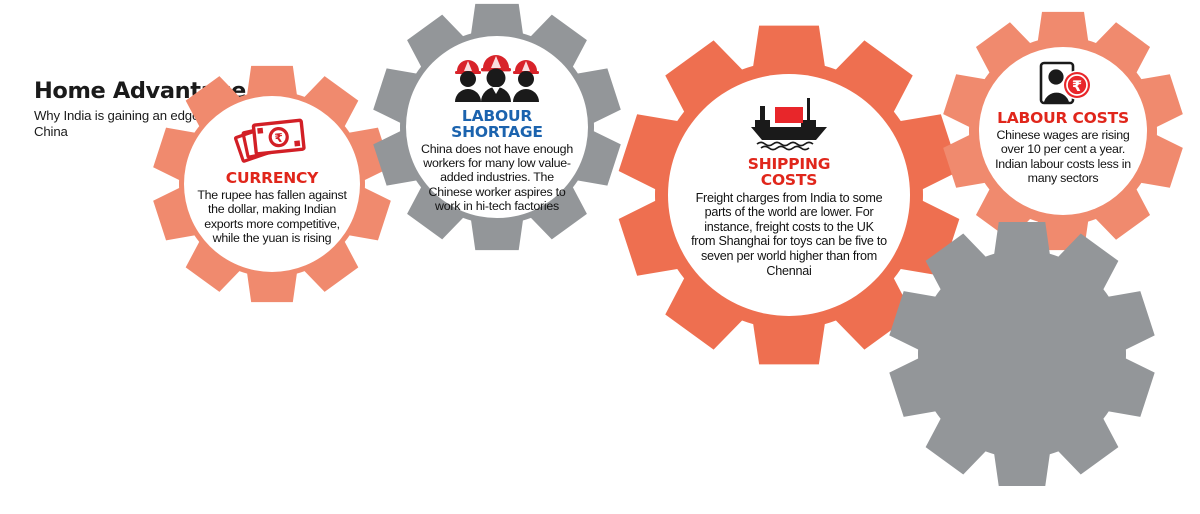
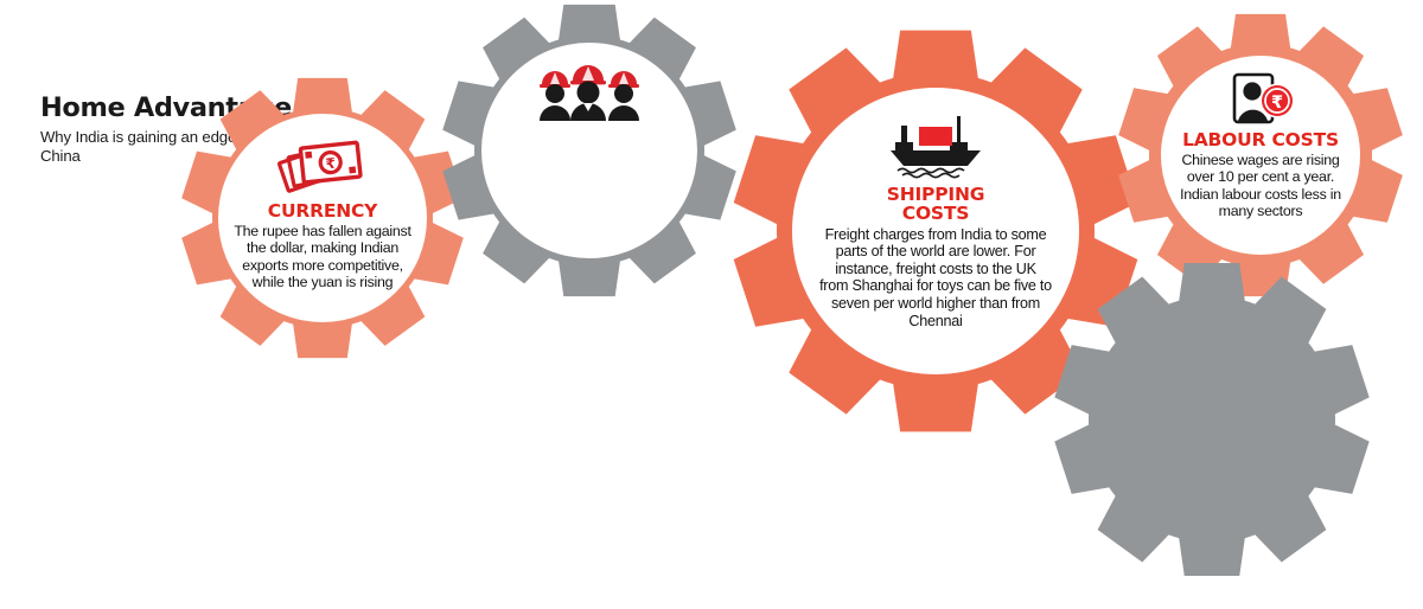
  Home Advante
  Why India is gaining an edg China
  CURRENCY
  The rupee has fallen against the dollar, making Indian exports more competitive, while the yuan is rising
- LABOUR SHORTAGE
- China does not have enough workers for many low value-added industries. The Chinese worker aspires to work in hi-tech factories
  SHIPPING COSTS
  Freight charges from India to some parts of the world are lower. For instance, freight costs to the UK from Shanghai for toys can be five to seven per world higher than from Chennai
  ₹
  LABOUR COSTS
  Chinese wages are rising over 10 per cent a year. Indian labour costs less in many sectors
